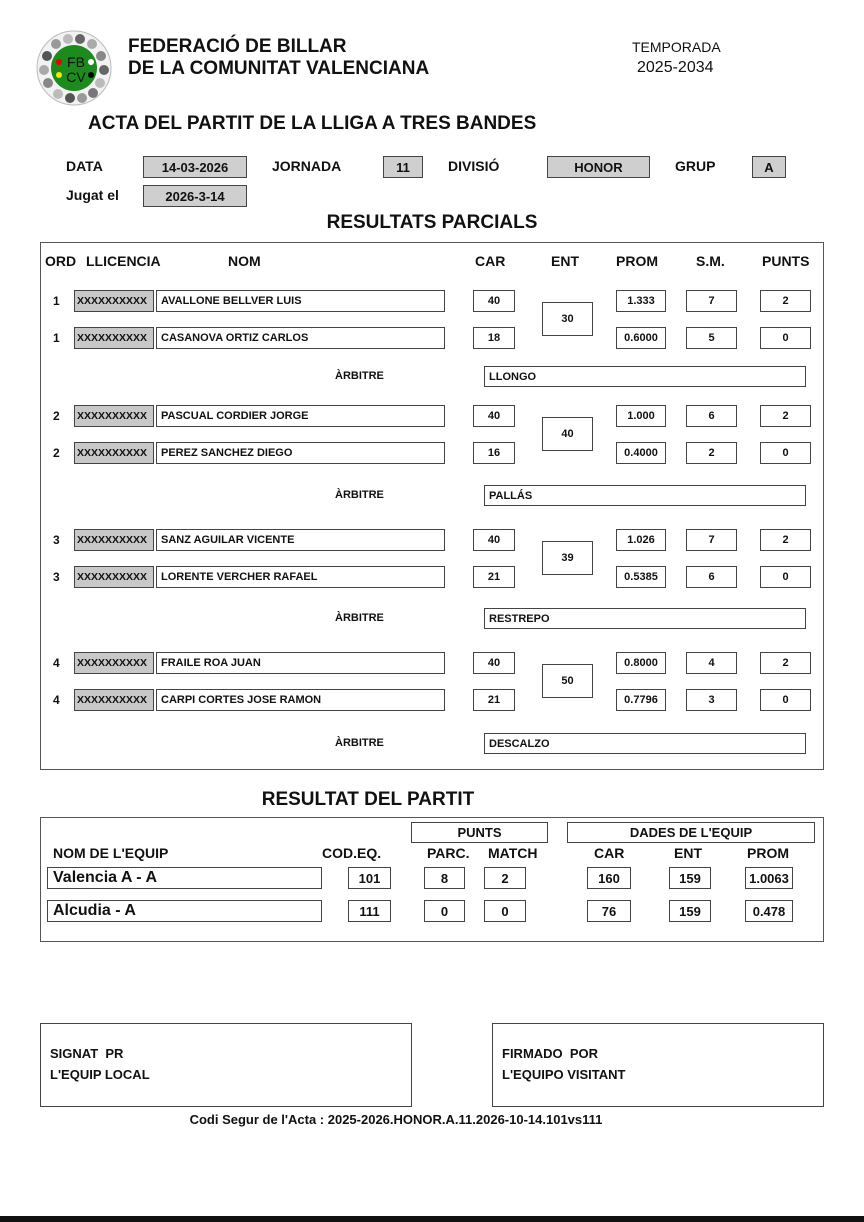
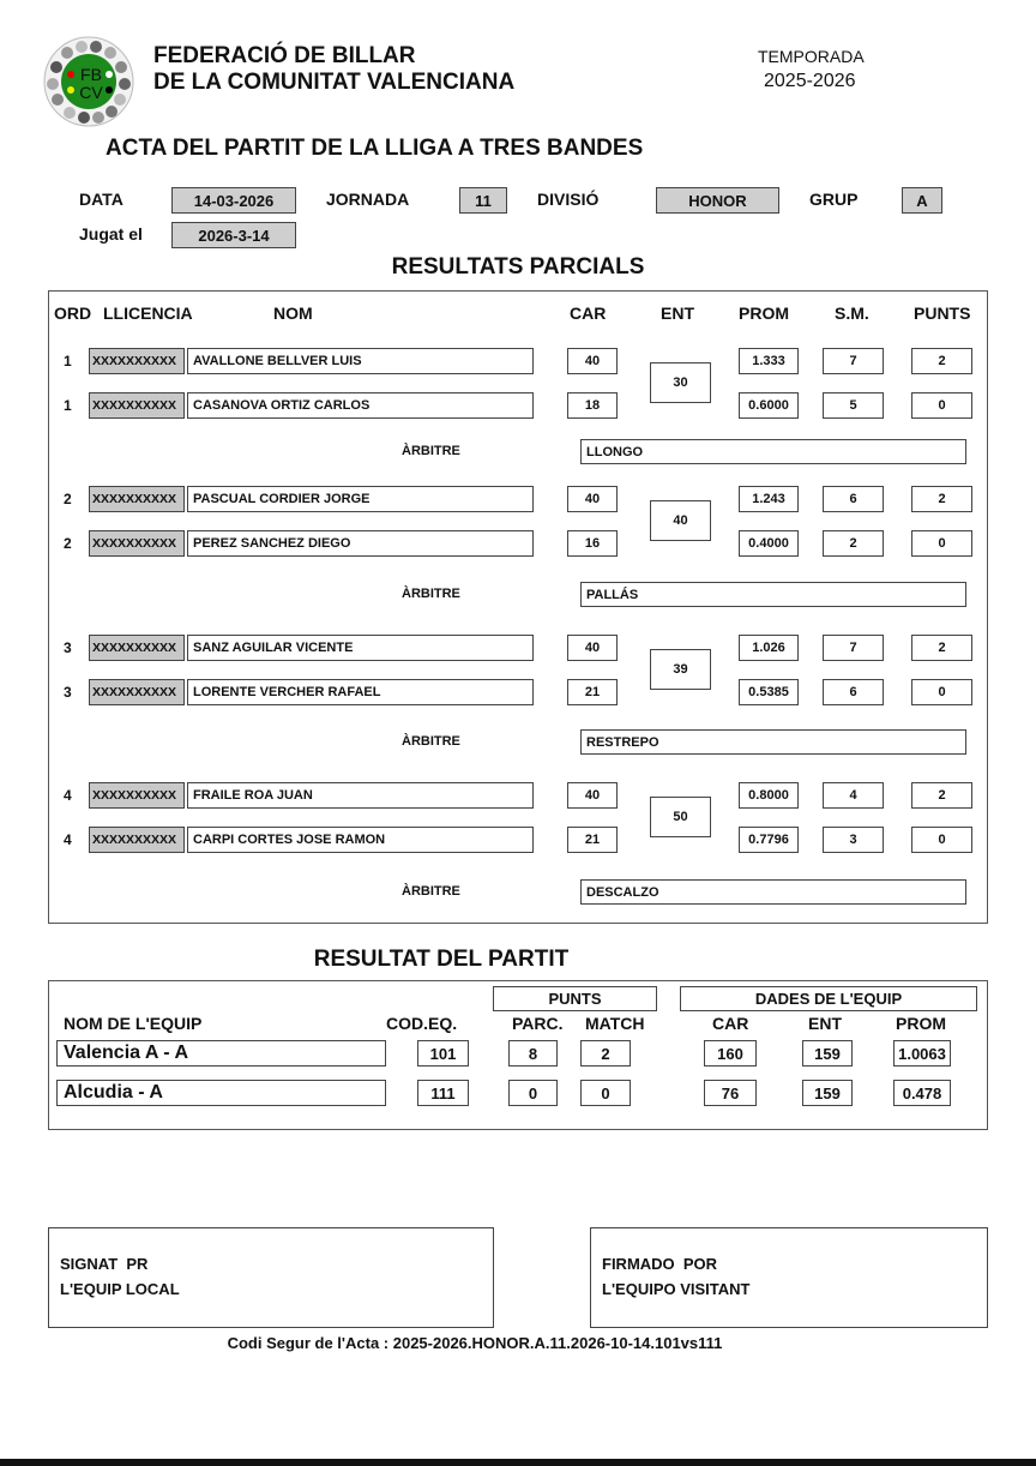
  FB
  CV
  FEDERACIÓ DE BILLAR
  DE LA COMUNITAT VALENCIANA
  TEMPORADA
- 2025-2034
+ 2025-2026
  ACTA DEL PARTIT DE LA LLIGA A TRES BANDES
  DATA
  14-03-2026
  JORNADA
  11
  DIVISIÓ
  HONOR
  GRUP
  A
  Jugat el
  2026-3-14
  RESULTATS PARCIALS
  ORD
  LLICENCIA
  NOM
  CAR
  ENT
  PROM
  S.M.
  PUNTS
  1
  XXXXXXXXXX
  AVALLONE BELLVER LUIS
  40
  1.333
  7
  2
  1
  XXXXXXXXXX
  CASANOVA ORTIZ CARLOS
  18
  0.6000
  5
  0
  30
  ÀRBITRE
  LLONGO
  2
  XXXXXXXXXX
  PASCUAL CORDIER JORGE
  40
- 1.000
+ 1.243
  6
  2
  2
  XXXXXXXXXX
  PEREZ SANCHEZ DIEGO
  16
  0.4000
  2
  0
  40
  ÀRBITRE
  PALLÁS
  3
  XXXXXXXXXX
  SANZ AGUILAR VICENTE
  40
  1.026
  7
  2
  3
  XXXXXXXXXX
  LORENTE VERCHER RAFAEL
  21
  0.5385
  6
  0
  39
  ÀRBITRE
  RESTREPO
  4
  XXXXXXXXXX
  FRAILE ROA JUAN
  40
  0.8000
  4
  2
  4
  XXXXXXXXXX
  CARPI CORTES JOSE RAMON
  21
  0.7796
  3
  0
  50
  ÀRBITRE
  DESCALZO
  RESULTAT DEL PARTIT
  PUNTS
  DADES DE L'EQUIP
  NOM DE L'EQUIP
  COD.EQ.
  PARC.
  MATCH
  CAR
  ENT
  PROM
  Valencia A - A
  101
  8
  2
  160
  159
  1.0063
  Alcudia - A
  111
  0
  0
  76
  159
  0.478
  SIGNAT PR
  L'EQUIP LOCAL
  FIRMADO POR
  L'EQUIPO VISITANT
  Codi Segur de l'Acta : 2025-2026.HONOR.A.11.2026-10-14.101vs111
